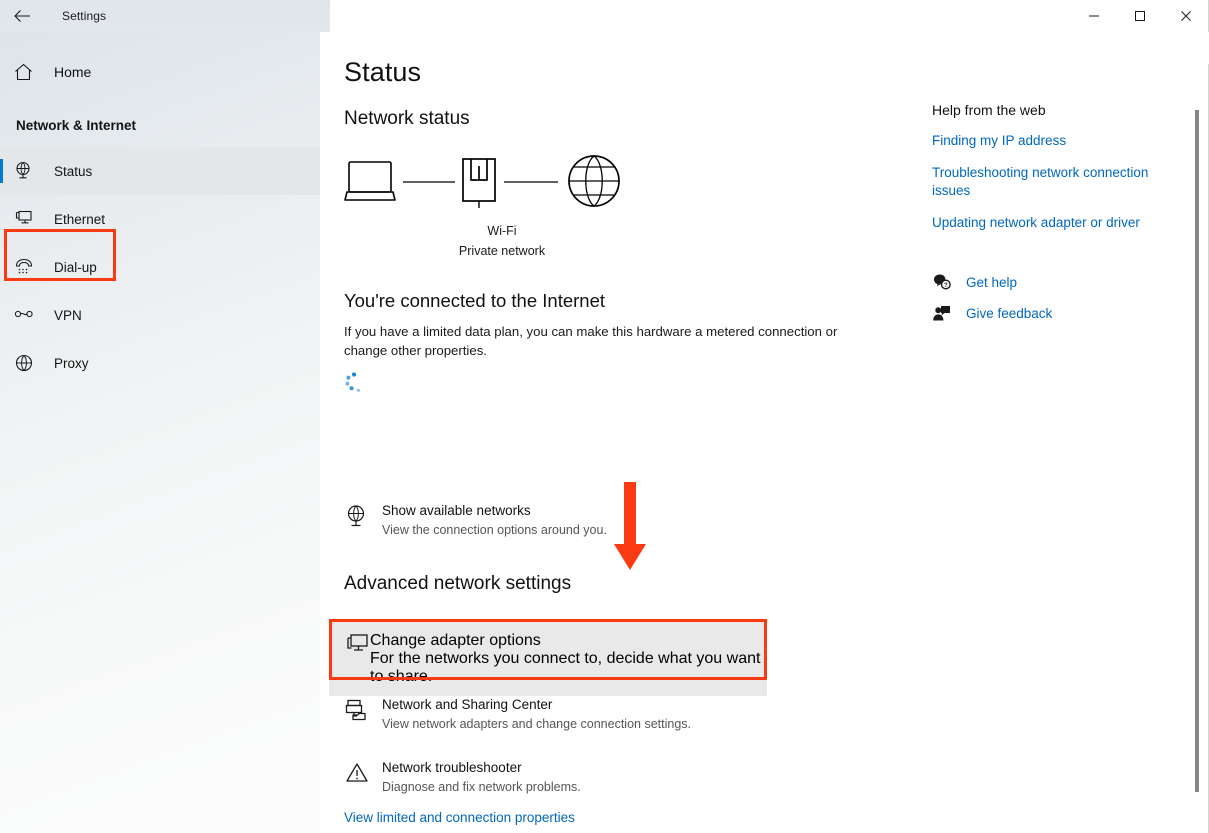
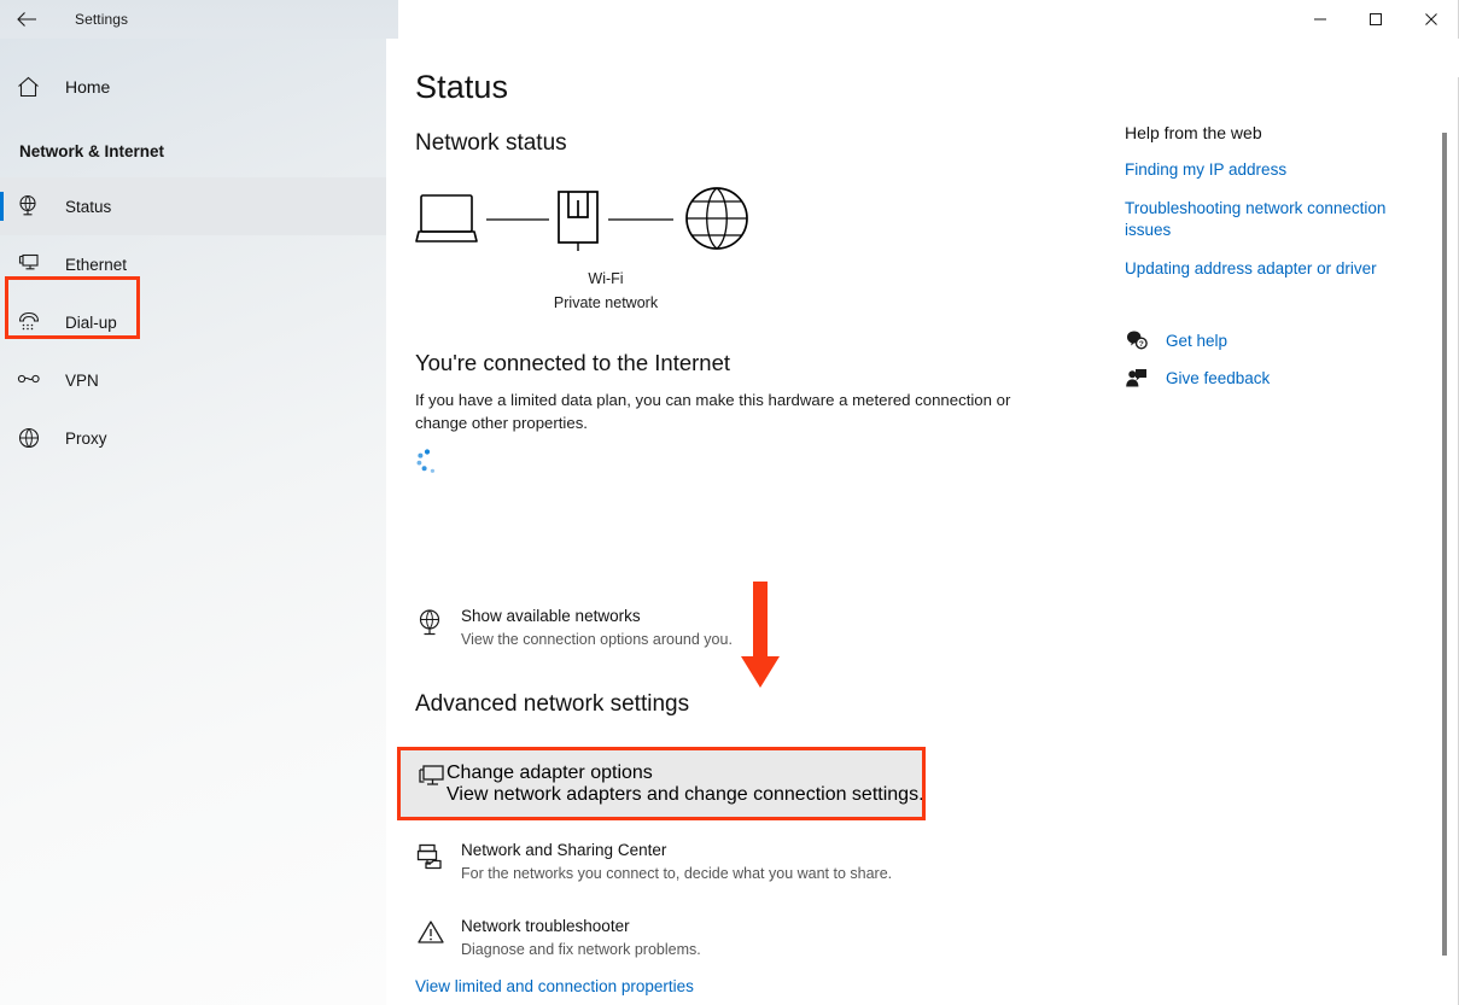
  Settings
  Home
  Network & Internet
  Status
  Ethernet
  Dial-up
  VPN
  Proxy
  Status
  Network status
  Wi-Fi
  Private network
  You're connected to the Internet
  If you have a limited data plan, you can make this hardware a metered connection or change other properties.
  Show available networks
  View the connection options around you.
  Advanced network settings
  Change adapter options
- For the networks you connect to, decide what you want to share.
+ View network adapters and change connection settings.
  Network and Sharing Center
- View network adapters and change connection settings.
+ For the networks you connect to, decide what you want to share.
  Network troubleshooter
  Diagnose and fix network problems.
  View limited and connection properties
  Help from the web
  Finding my IP address
  Troubleshooting network connection issues
- Updating network adapter or driver
+ Updating address adapter or driver
  Get help
  Give feedback
